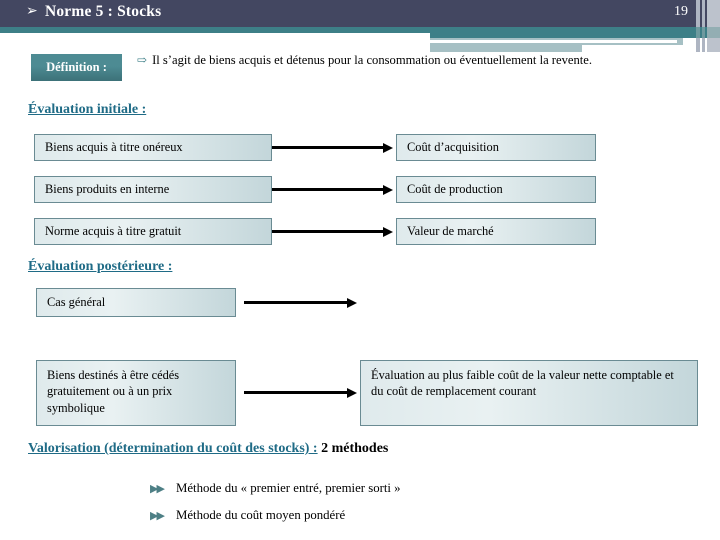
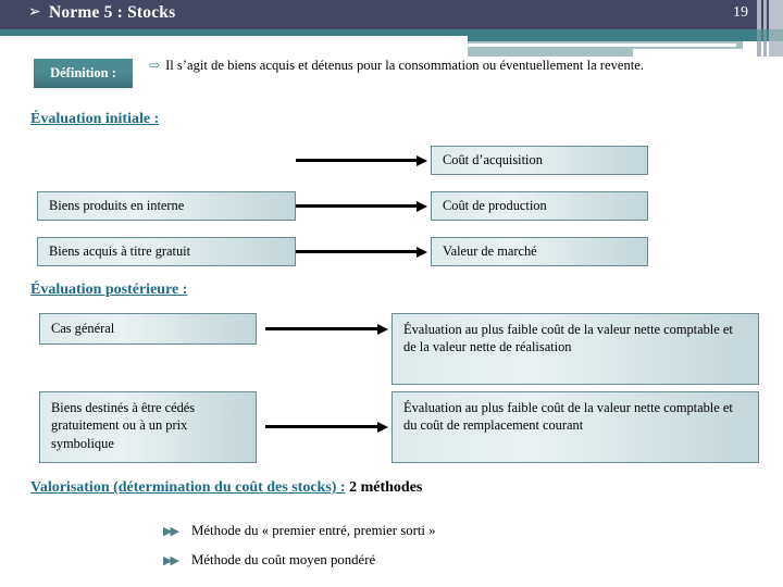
  ➢ Norme 5 : Stocks
  19
  Définition :
  ⇨ Il s’agit de biens acquis et détenus pour la consommation ou éventuellement la revente.
  Évaluation initiale :
- Biens acquis à titre onéreux
  Biens produits en interne
- Norme acquis à titre gratuit
+ Biens acquis à titre gratuit
  Coût d’acquisition
  Coût de production
  Valeur de marché
  Évaluation postérieure :
  Cas général
  Biens destinés à être cédés gratuitement ou à un prix symbolique
+ Évaluation au plus faible coût de la valeur nette comptable et de la valeur nette de réalisation
  Évaluation au plus faible coût de la valeur nette comptable et du coût de remplacement courant
  Valorisation (détermination du coût des stocks) : 2 méthodes
  ▶▶
  Méthode du « premier entré, premier sorti »
  ▶▶
  Méthode du coût moyen pondéré
